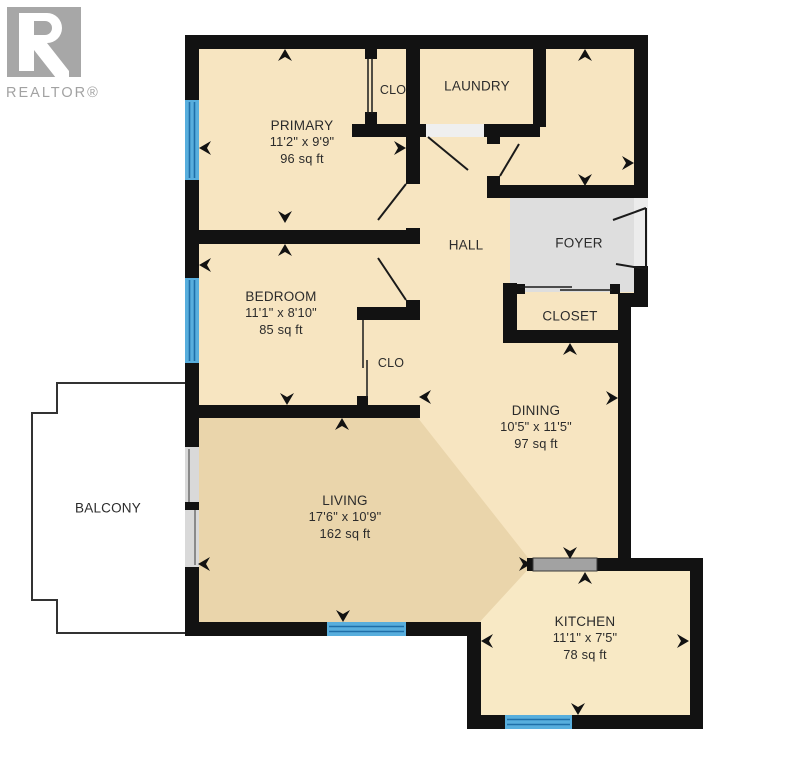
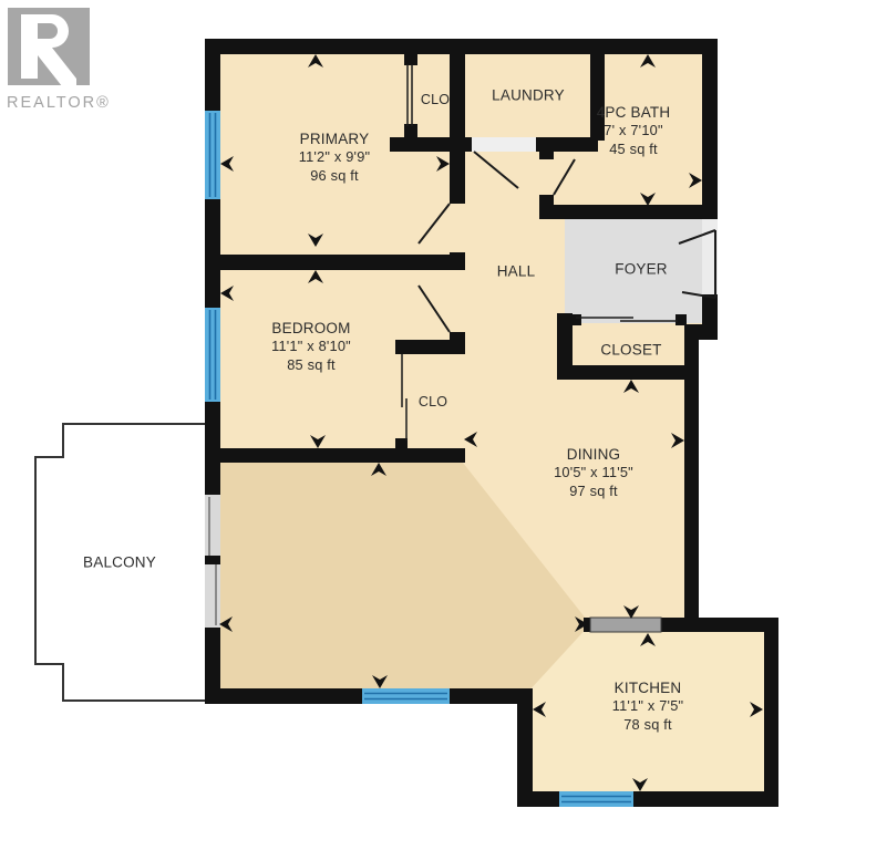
  PRIMARY
  11'2" x 9'9"
  96 sq ft
  CLO
  LAUNDRY
+ 4PC BATH
+ 7' x 7'10"
+ 45 sq ft
  HALL
  FOYER
  CLOSET
  BEDROOM
  11'1" x 8'10"
  85 sq ft
  CLO
  DINING
  10'5" x 11'5"
  97 sq ft
- LIVING
- 17'6" x 10'9"
- 162 sq ft
  BALCONY
  KITCHEN
  11'1" x 7'5"
  78 sq ft
  REALTOR®
